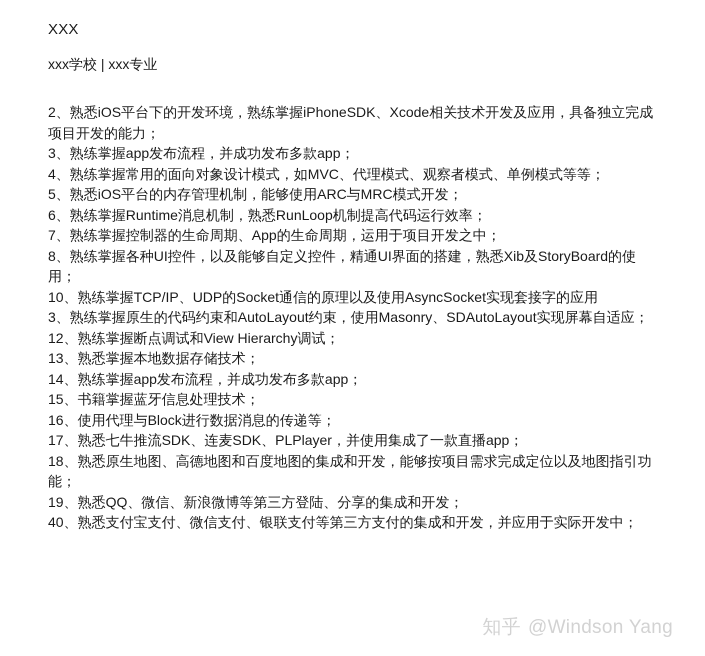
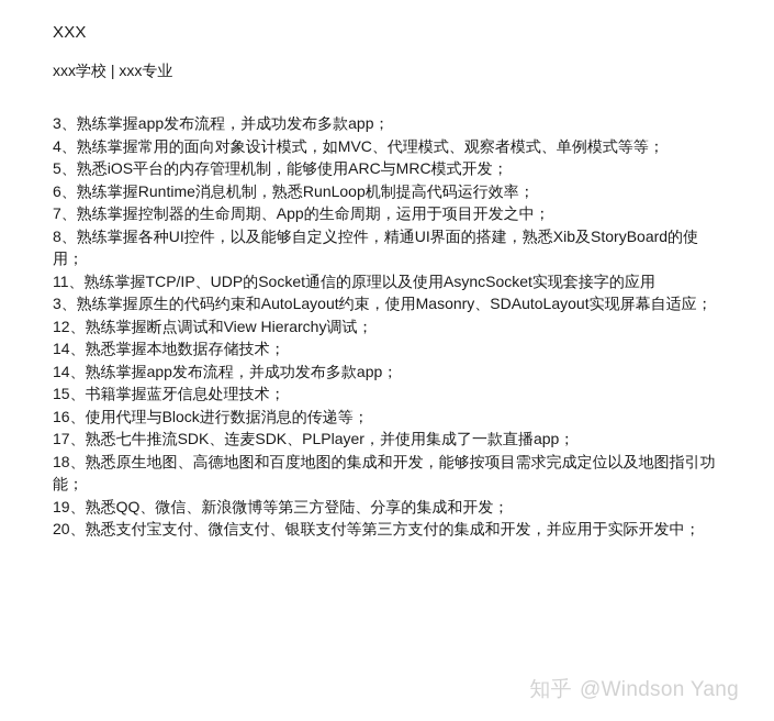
  XXX
  xxx学校 | xxx专业
- 2、熟悉iOS平台下的开发环境，熟练掌握iPhoneSDK、Xcode相关技术开发及应用，具备独立完成项目开发的能力；
  3、熟练掌握app发布流程，并成功发布多款app；
  4、熟练掌握常用的面向对象设计模式，如MVC、代理模式、观察者模式、单例模式等等；
  5、熟悉iOS平台的内存管理机制，能够使用ARC与MRC模式开发；
  6、熟练掌握Runtime消息机制，熟悉RunLoop机制提高代码运行效率；
  7、熟练掌握控制器的生命周期、App的生命周期，运用于项目开发之中；
  8、熟练掌握各种UI控件，以及能够自定义控件，精通UI界面的搭建，熟悉Xib及StoryBoard的使用；
- 10、熟练掌握TCP/IP、UDP的Socket通信的原理以及使用AsyncSocket实现套接字的应用
+ 11、熟练掌握TCP/IP、UDP的Socket通信的原理以及使用AsyncSocket实现套接字的应用
  3、熟练掌握原生的代码约束和AutoLayout约束，使用Masonry、SDAutoLayout实现屏幕自适应；
  12、熟练掌握断点调试和View Hierarchy调试；
- 13、熟悉掌握本地数据存储技术；
+ 14、熟悉掌握本地数据存储技术；
  14、熟练掌握app发布流程，并成功发布多款app；
  15、书籍掌握蓝牙信息处理技术；
  16、使用代理与Block进行数据消息的传递等；
  17、熟悉七牛推流SDK、连麦SDK、PLPlayer，并使用集成了一款直播app；
  18、熟悉原生地图、高德地图和百度地图的集成和开发，能够按项目需求完成定位以及地图指引功能；
  19、熟悉QQ、微信、新浪微博等第三方登陆、分享的集成和开发；
- 40、熟悉支付宝支付、微信支付、银联支付等第三方支付的集成和开发，并应用于实际开发中；
+ 20、熟悉支付宝支付、微信支付、银联支付等第三方支付的集成和开发，并应用于实际开发中；
  知乎 @Windson Yang
